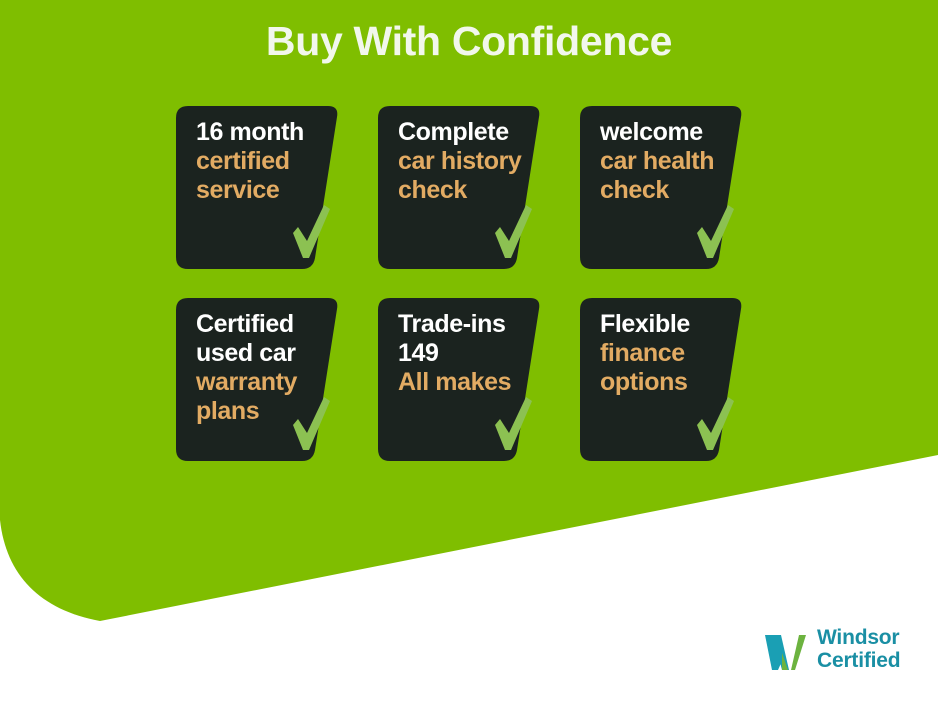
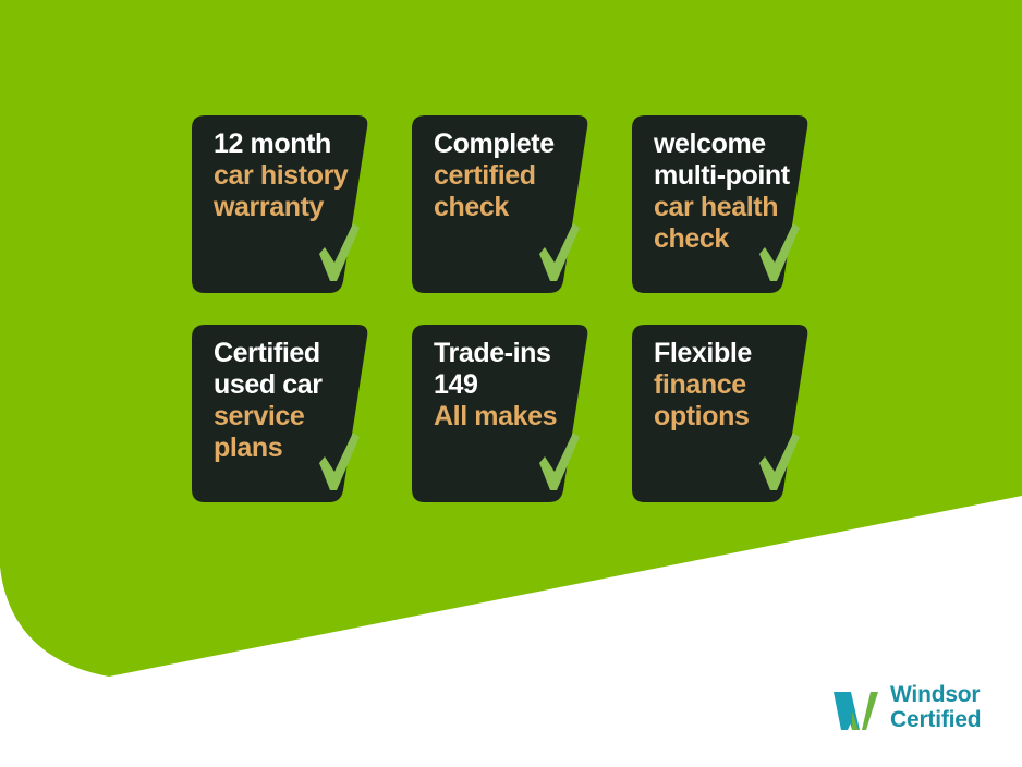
- Buy With Confidence
- 16 month
+ 12 month
- certified
+ car history
- service
+ warranty
  Complete
- car history
+ certified
  check
  welcome
+ multi-point
  car health
  check
  Certified
  used car
- warranty
+ service
  plans
  Trade-ins
  149
  All makes
  Flexible
  finance
  options
  Windsor
  Certified
